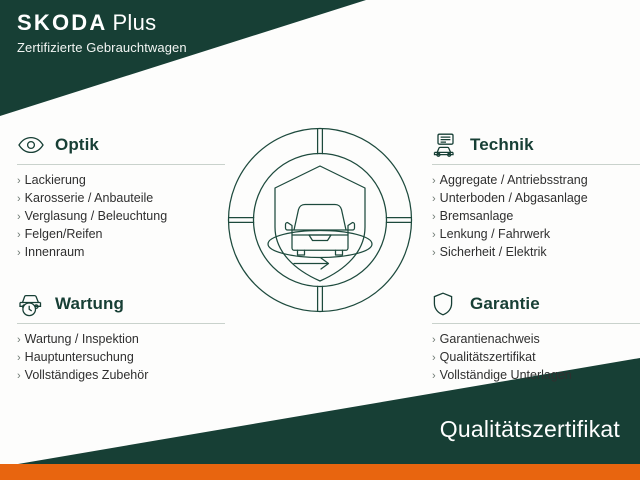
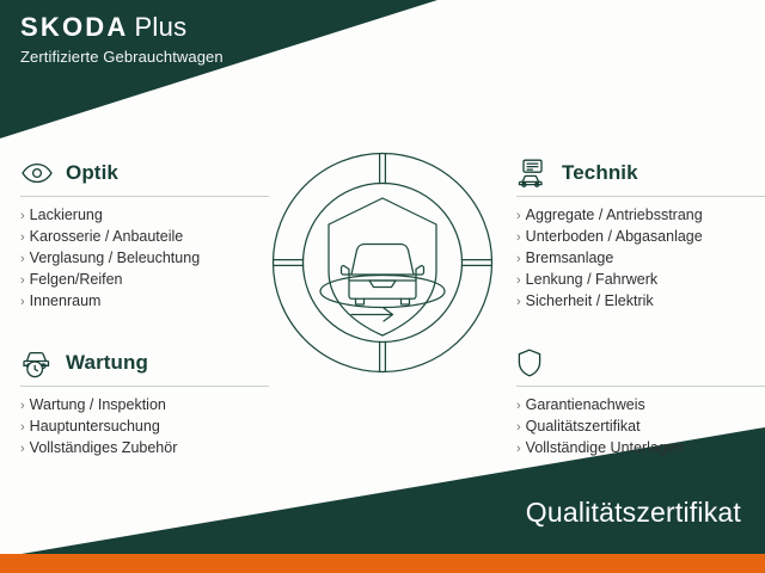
  SKODA Plus
  Zertifizierte Gebrauchtwagen
  Optik
  ›
  Lackierung
  ›
  Karosserie / Anbauteile
  ›
  Verglasung / Beleuchtung
  ›
  Felgen/Reifen
  ›
  Innenraum
  Wartung
  ›
  Wartung / Inspektion
  ›
  Hauptuntersuchung
  ›
  Vollständiges Zubehör
  Technik
  ›
  Aggregate / Antriebsstrang
  ›
  Unterboden / Abgasanlage
  ›
  Bremsanlage
  ›
  Lenkung / Fahrwerk
  ›
  Sicherheit / Elektrik
- Garantie
  ›
  Garantienachweis
  ›
  Qualitätszertifikat
  ›
  Vollständige Unterlagen
  Qualitätszertifikat
